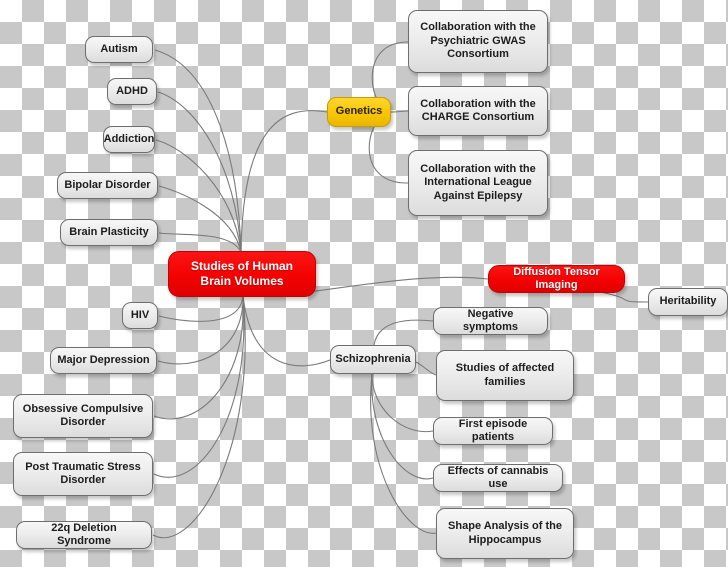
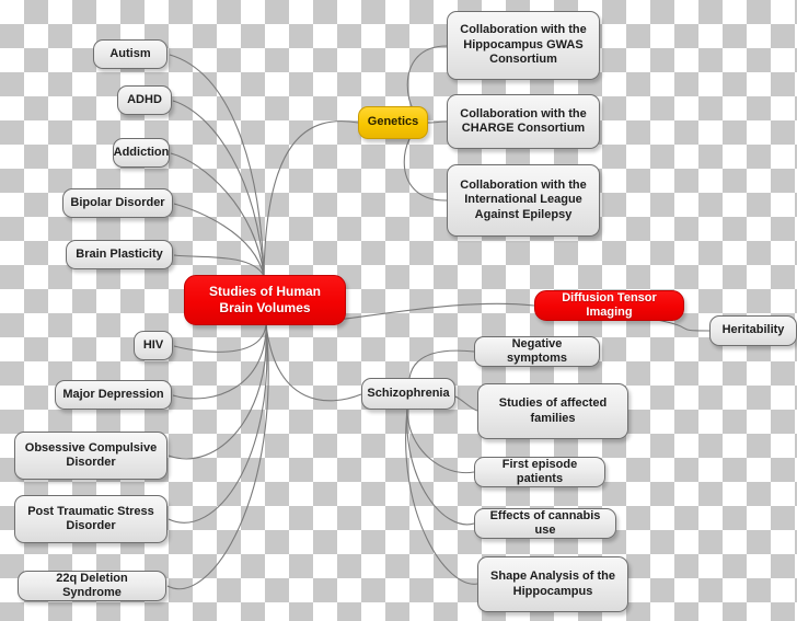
  Studies of Human Brain Volumes
  Autism
  ADHD
  Addiction
  Bipolar Disorder
  Brain Plasticity
  HIV
  Major Depression
  Obsessive Compulsive Disorder
  Post Traumatic Stress Disorder
  22q Deletion Syndrome
  Genetics
- Collaboration with the Psychiatric GWAS Consortium
+ Collaboration with the Hippocampus GWAS Consortium
  Collaboration with the CHARGE Consortium
  Collaboration with the International League Against Epilepsy
  Schizophrenia
  Diffusion Tensor Imaging
  Heritability
  Negative symptoms
  Studies of affected families
  First episode patients
  Effects of cannabis use
  Shape Analysis of the Hippocampus
